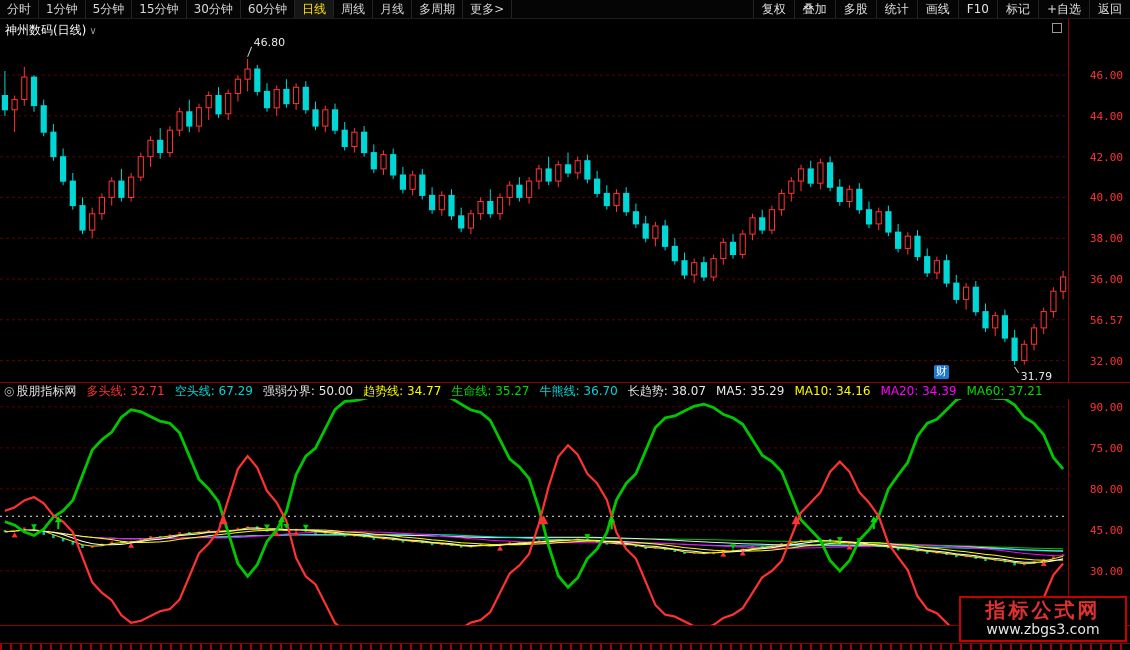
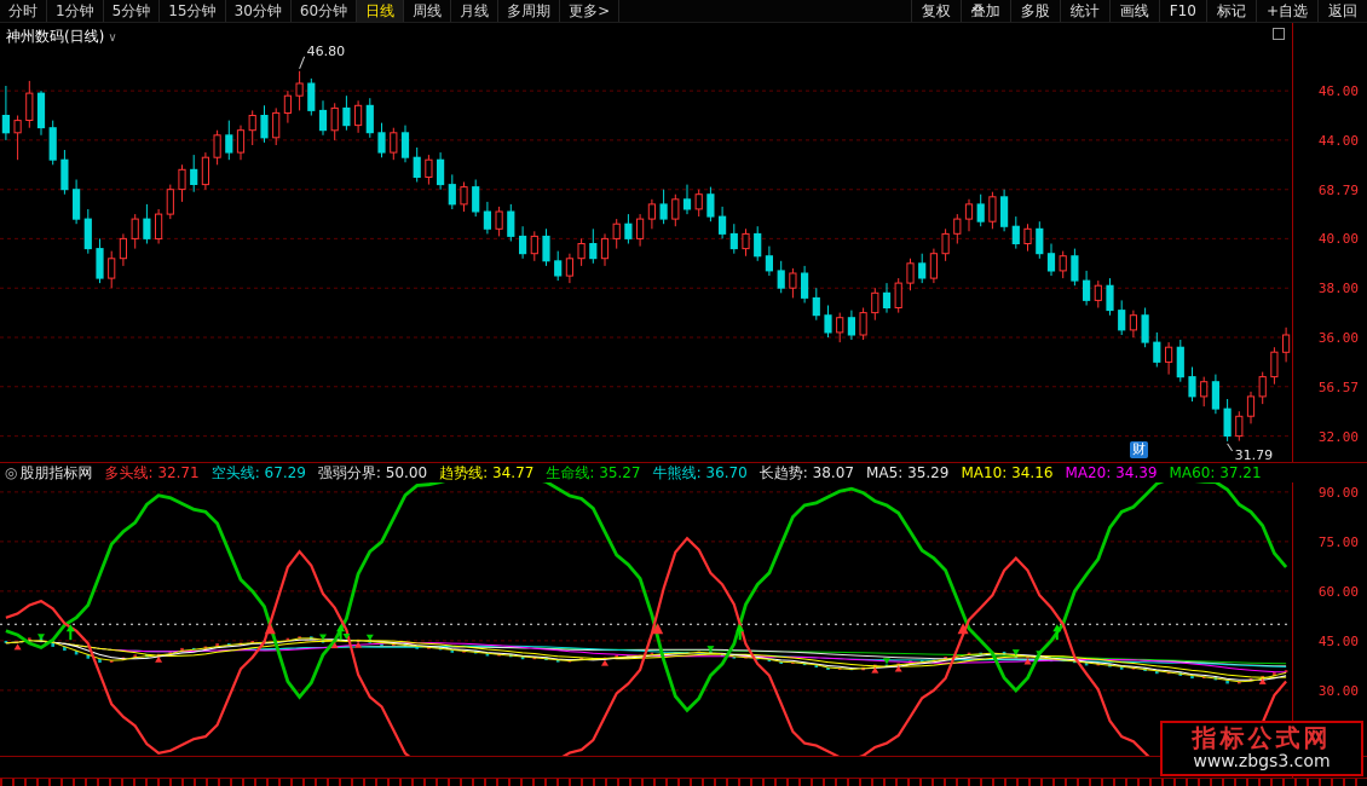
  分时
  1分钟
  5分钟
  15分钟
  30分钟
  60分钟
  日线
  周线
  月线
  多周期
  更多>
  复权
  叠加
  多股
  统计
  画线
  F10
  标记
  +自选
  返回
  46.80
  31.79
  神州数码(日线) ∨
  46.00
  44.00
- 42.00
+ 68.79
  40.00
  38.00
  36.00
  56.57
  32.00
  ◎ 股朋指标网
  多头线: 32.71
  空头线: 67.29
  强弱分界: 50.00
  趋势线: 34.77
  生命线: 35.27
  牛熊线: 36.70
  长趋势: 38.07
  MA5: 35.29
  MA10: 34.16
  MA20: 34.39
  MA60: 37.21
  90.00
  75.00
- 80.00
+ 60.00
  45.00
  30.00
  财
  指标公式网
  www.zbgs3.com
